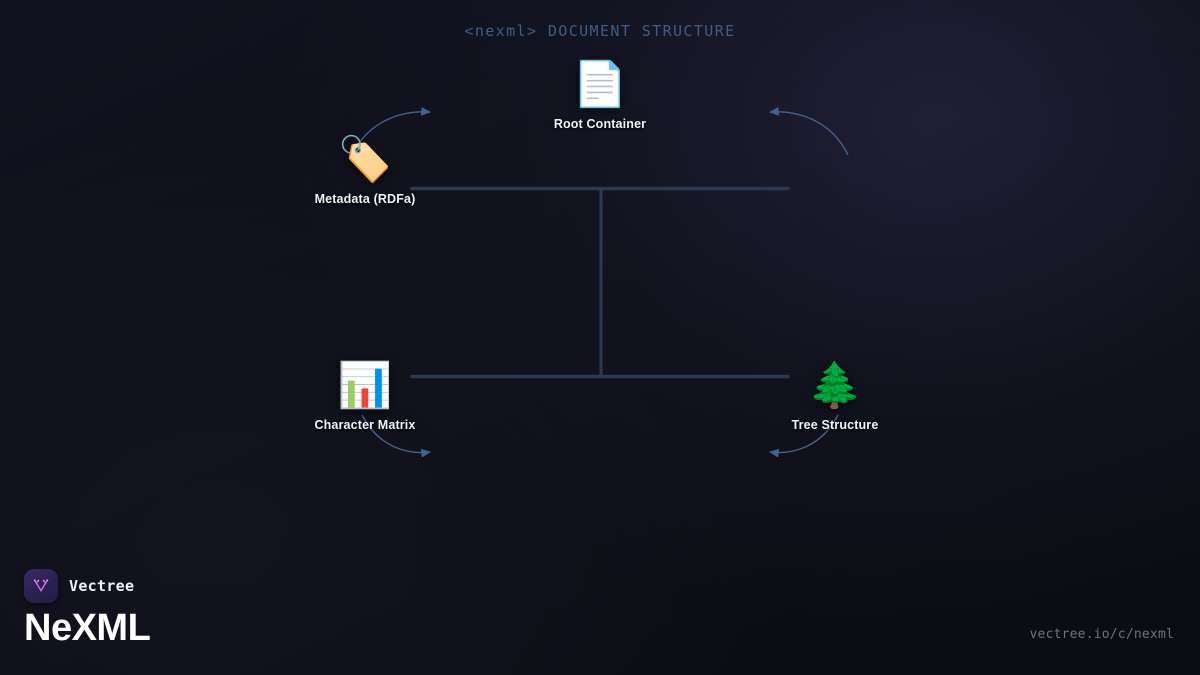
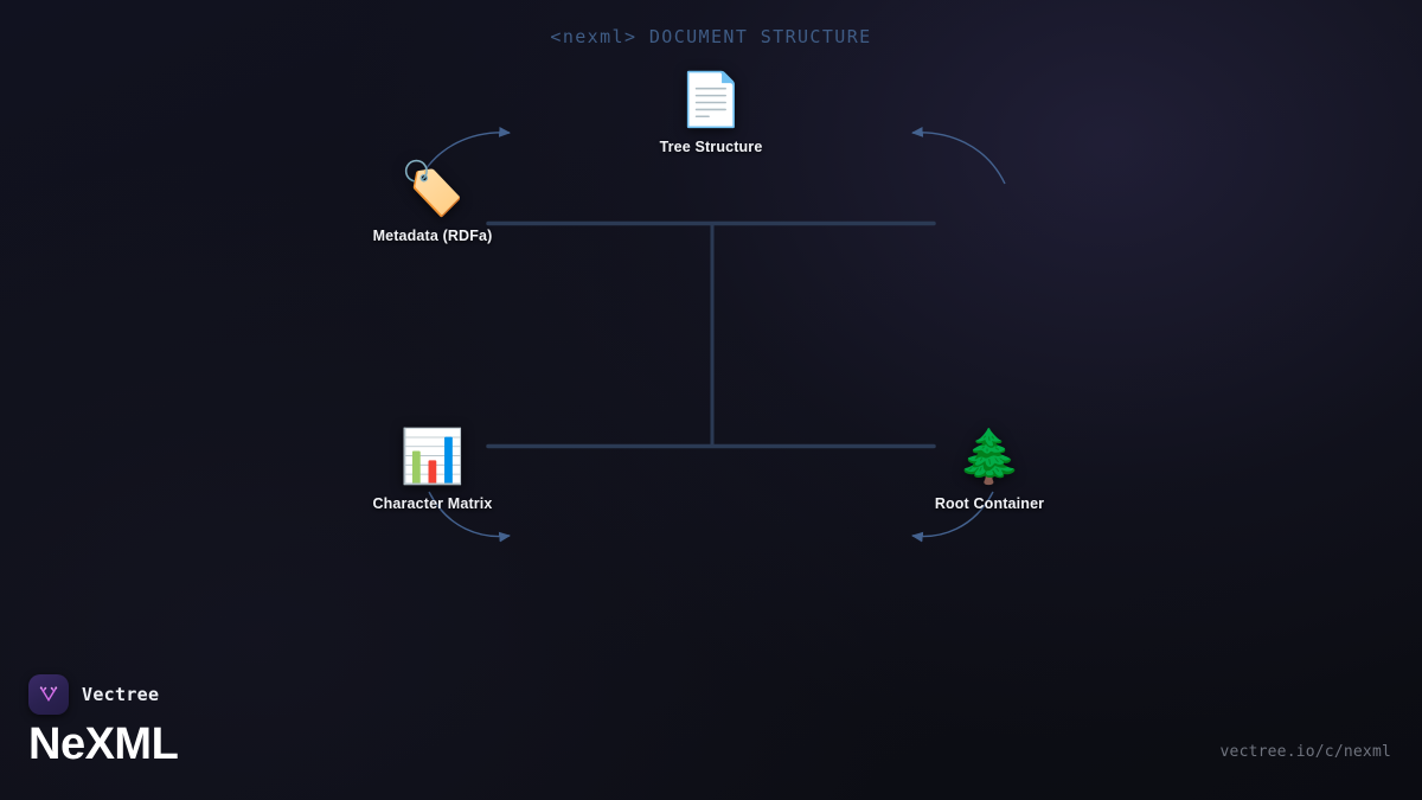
  <nexml> DOCUMENT STRUCTURE
  📄
- Root Container
+ Tree Structure
  🏷️
  Metadata (RDFa)
  📊
  Character Matrix
  🌲
- Tree Structure
+ Root Container
  Vectree
  NeXML
  vectree.io/c/nexml
